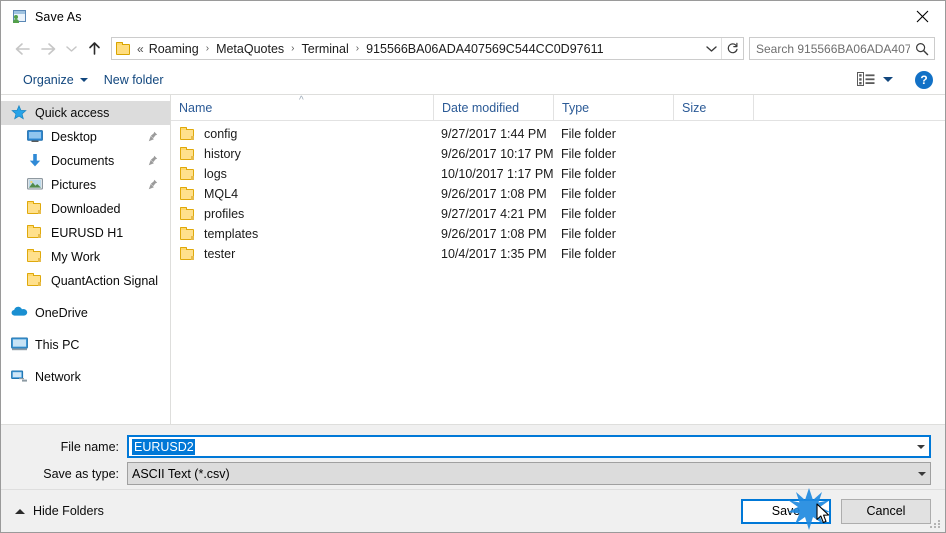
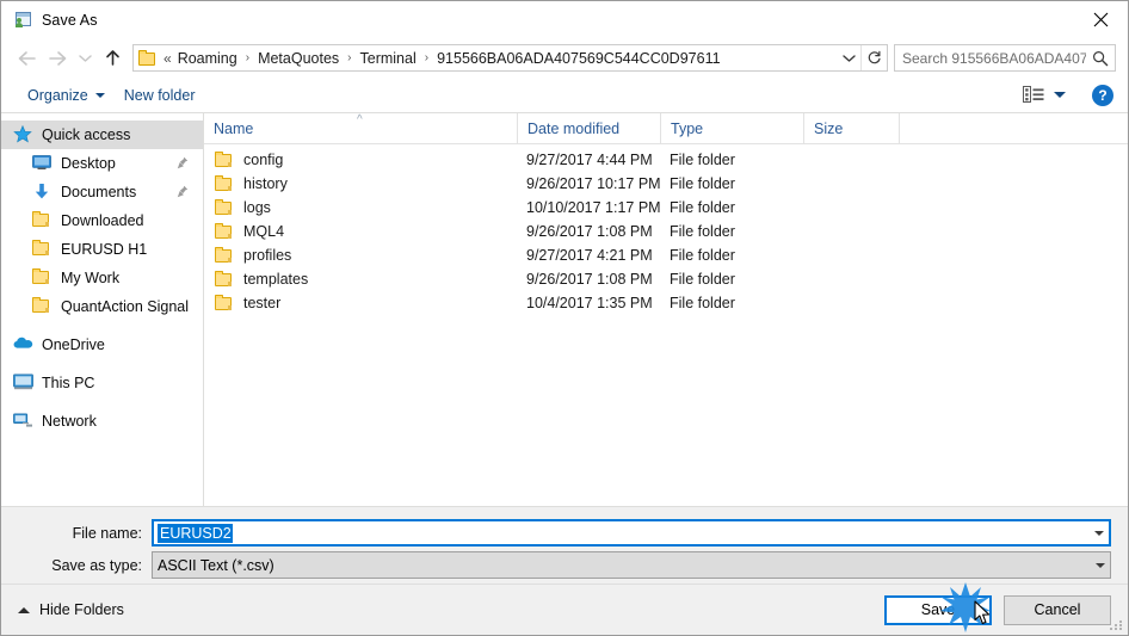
  Save As
  «
  Roaming
  ›
  MetaQuotes
  ›
  Terminal
  ›
  915566BA06ADA407569C544CC0D97611
  Search 915566BA06ADA407
  Organize
  New folder
  ?
  Quick access
  Desktop
  Documents
- Pictures
  Downloaded
  EURUSD H1
  My Work
  QuantAction Signal
  OneDrive
  This PC
  Network
  Name
  ^
  Date modified
  Type
  Size
  config
- 9/27/2017 1:44 PM
+ 9/27/2017 4:44 PM
  File folder
  history
  9/26/2017 10:17 PM
  File folder
  logs
  10/10/2017 1:17 PM
  File folder
  MQL4
  9/26/2017 1:08 PM
  File folder
  profiles
  9/27/2017 4:21 PM
  File folder
  templates
  9/26/2017 1:08 PM
  File folder
  tester
  10/4/2017 1:35 PM
  File folder
  File name:
  EURUSD2
  Save as type:
  ASCII Text (*.csv)
  Hide Folders
  Cancel
